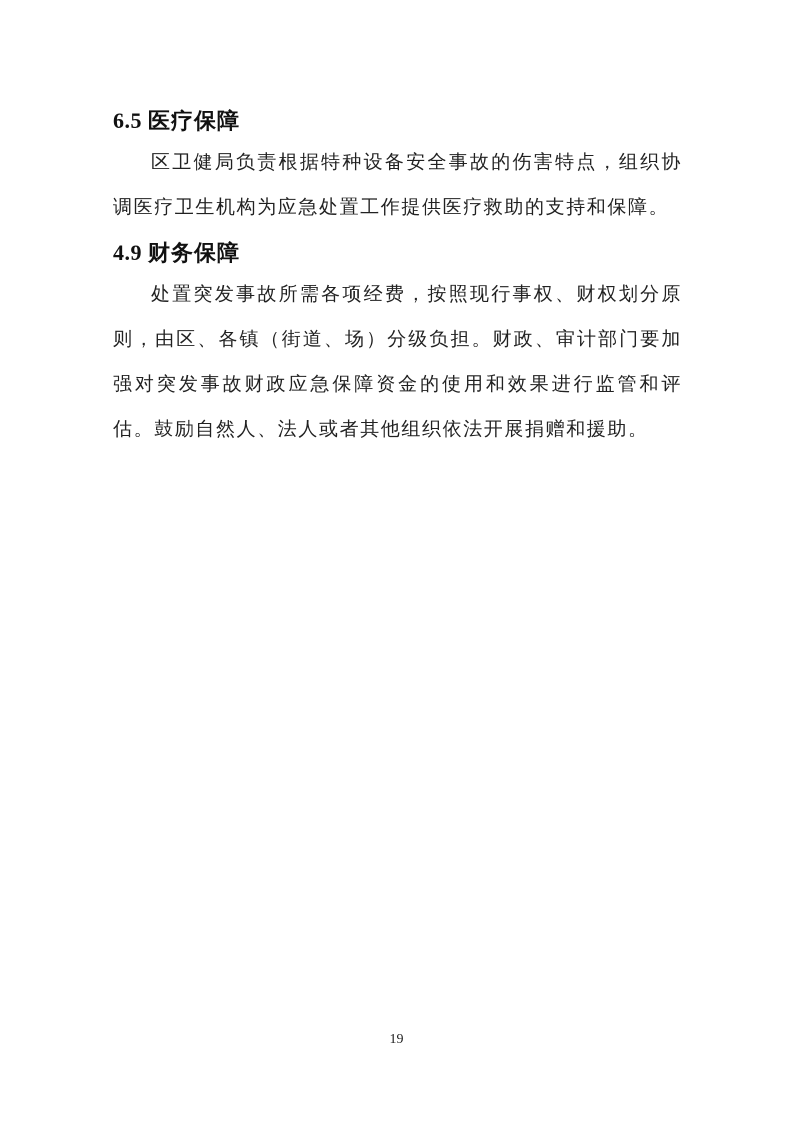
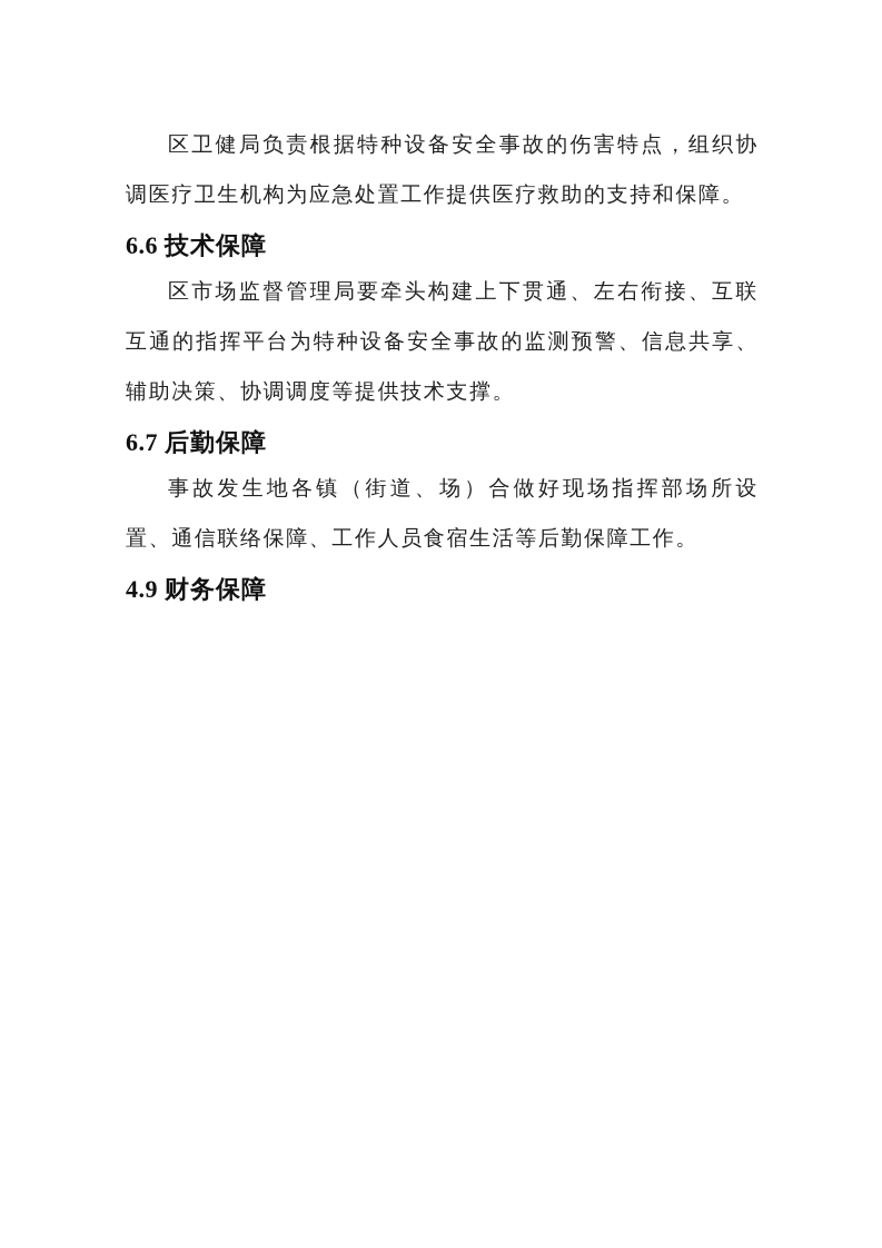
- 6.5 医疗保障
  区卫健局负责根据特种设备安全事故的伤害特点，组织协调医疗卫生机构为应急处置工作提供医疗救助的支持和保障。
+ 6.6 技术保障
+ 区市场监督管理局要牵头构建上下贯通、左右衔接、互联互通的指挥平台为特种设备安全事故的监测预警、信息共享、辅助决策、协调调度等提供技术支撑。
+ 6.7 后勤保障
+ 事故发生地各镇（街道、场）合做好现场指挥部场所设置、通信联络保障、工作人员食宿生活等后勤保障工作。
  4.9 财务保障
- 处置突发事故所需各项经费，按照现行事权、财权划分原则，由区、各镇（街道、场）分级负担。财政、审计部门要加强对突发事故财政应急保障资金的使用和效果进行监管和评估。鼓励自然人、法人或者其他组织依法开展捐赠和援助。
- 19
